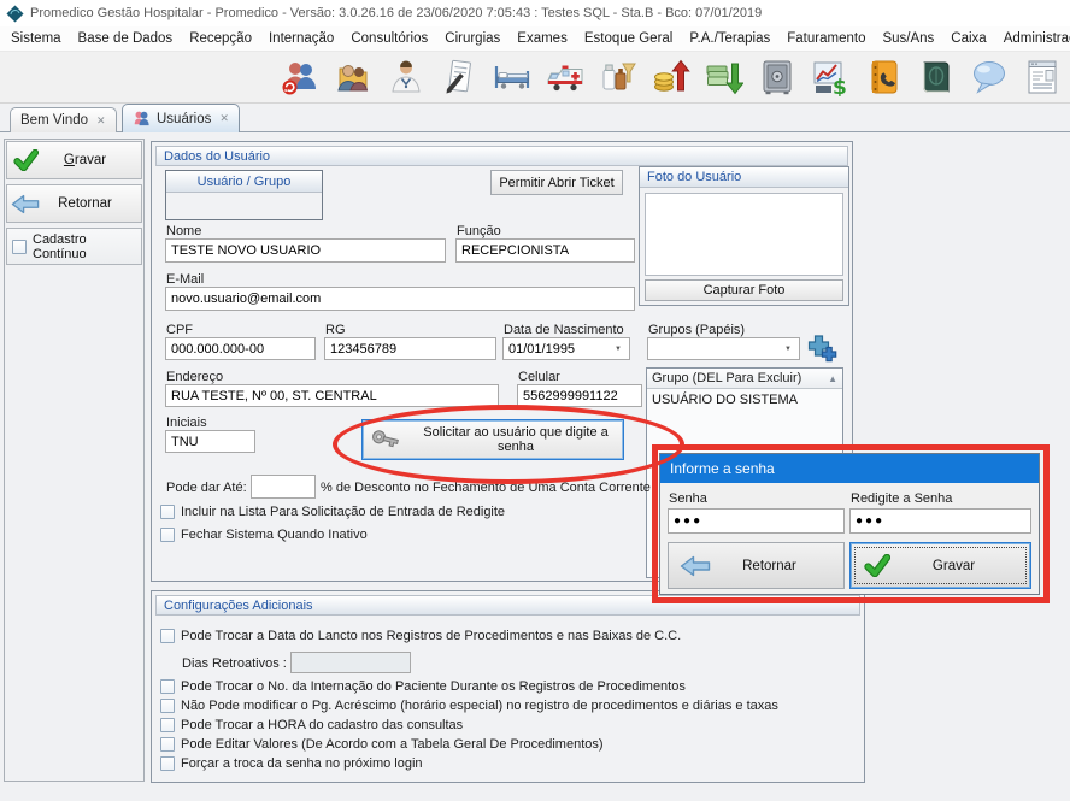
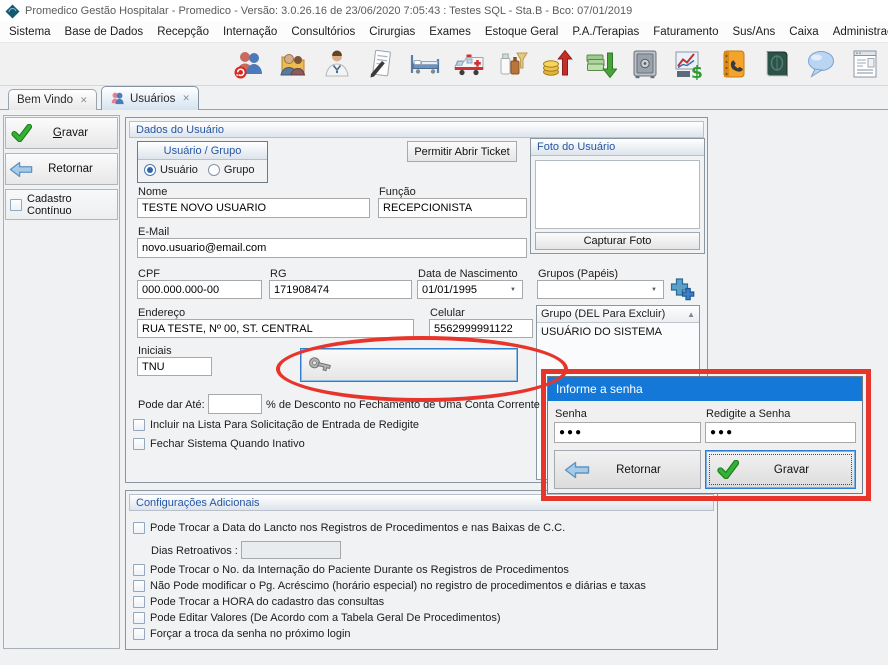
  Promedico Gestão Hospitalar - Promedico - Versão: 3.0.26.16 de 23/06/2020 7:05:43 : Testes SQL - Sta.B - Bco: 07/01/2019
  Sistema
  Base de Dados
  Recepção
  Internação
  Consultórios
  Cirurgias
  Exames
  Estoque Geral
  P.A./Terapias
  Faturamento
  Sus/Ans
  Caixa
  Administra
  $
  Bem Vindo
  ✕
  Usuários
  ✕
  Gravar
  Retornar
  Cadastro Contínuo
  Dados do Usuário
  Usuário / Grupo
+ Usuário
+ Grupo
  Permitir Abrir Ticket
  Foto do Usuário
  Capturar Foto
  Nome
  TESTE NOVO USUARIO
  Função
  RECEPCIONISTA
  E-Mail
  novo.usuario@email.com
  CPF
  000.000.000-00
  RG
- 123456789
+ 171908474
  Data de Nascimento
  01/01/1995
  Grupos (Papéis)
  Endereço
  RUA TESTE, Nº 00, ST. CENTRAL
  Celular
  5562999991122
  Iniciais
  TNU
- Solicitar ao usuário que digite a senha
  Grupo (DEL Para Excluir)
  ▲
  USUÁRIO DO SISTEMA
  Pode dar Até:
  % de Desconto no Fechamento de Uma Conta Corrente
  Incluir na Lista Para Solicitação de Entrada de Redigite
  Fechar Sistema Quando Inativo
  Configurações Adicionais
  Pode Trocar a Data do Lancto nos Registros de Procedimentos e nas Baixas de C.C.
  Dias Retroativos :
  Pode Trocar o No. da Internação do Paciente Durante os Registros de Procedimentos
  Não Pode modificar o Pg. Acréscimo (horário especial) no registro de procedimentos e diárias e taxas
  Pode Trocar a HORA do cadastro das consultas
  Pode Editar Valores (De Acordo com a Tabela Geral De Procedimentos)
  Forçar a troca da senha no próximo login
  Informe a senha
  Senha
  ●●●
  Redigite a Senha
  ●●●
  Retornar
  Gravar
